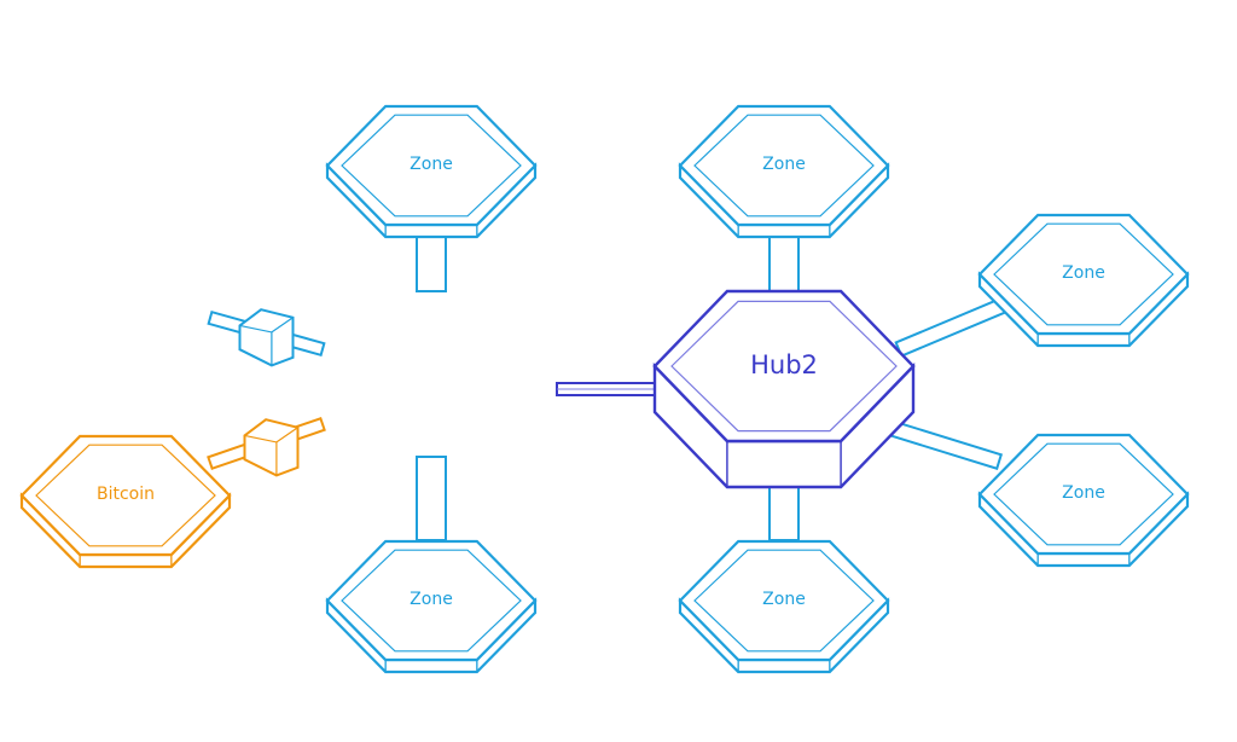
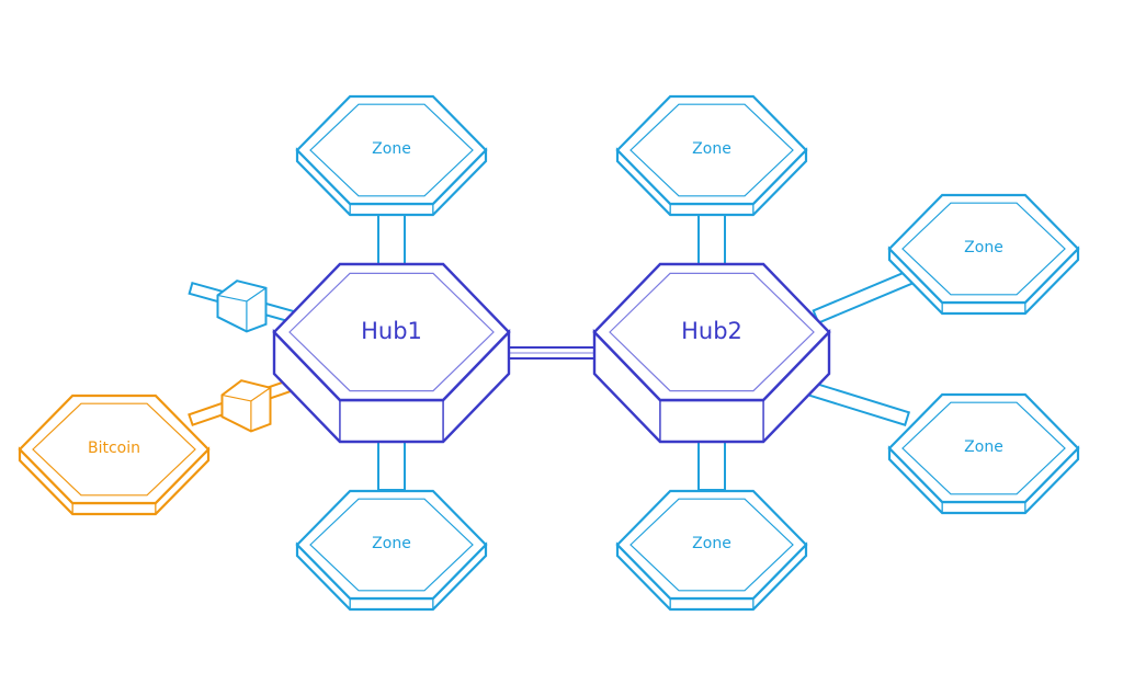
  Zone
  Zone
  Zone
  Zone
  Zone
  Zone
  Bitcoin
+ Hub1
  Hub2
